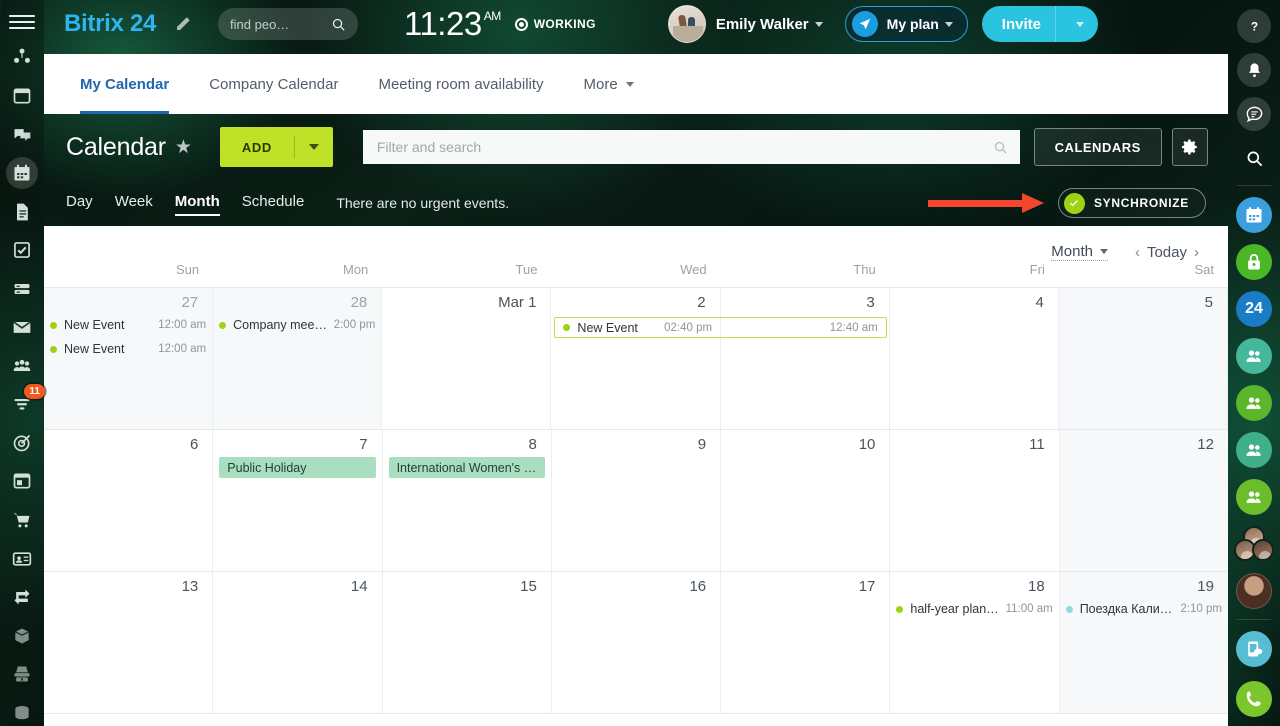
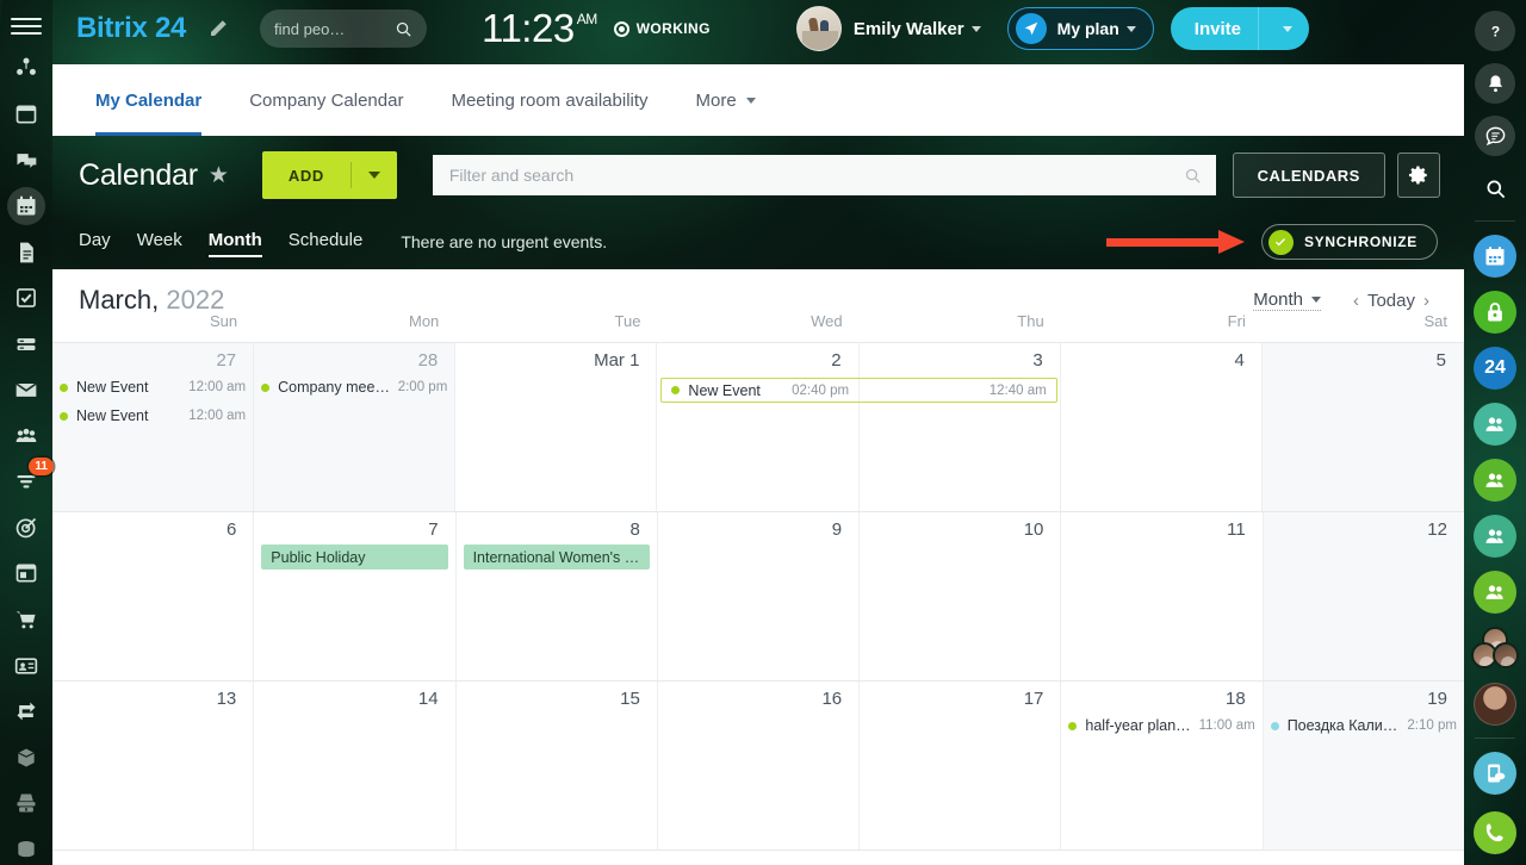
  11
  Bitrix 24
  find peo…
  11:23
  AM
  WORKING
  Emily Walker
  My plan
  Invite
  ?
  24
  My Calendar
  Company Calendar
  Meeting room availability
  More
  Calendar
  ★
  ADD
  Filter and search
  CALENDARS
  Day
  Week
  Month
  Schedule
  There are no urgent events.
  SYNCHRONIZE
+ March, 2022
  Month
  ‹
  Today
  ›
  Sun
  Mon
  Tue
  Wed
  Thu
  Fri
  Sat
  27
  New Event
  12:00 am
  New Event
  12:00 am
  28
  Company meet…
  2:00 pm
  Mar 1
  2
  3
  4
  5
  New Event
  02:40 pm
  12:40 am
  6
  7
  Public Holiday
  8
  International Women's …
  9
  10
  11
  12
  13
  14
  15
  16
  17
  18
  half-year plan…
  11:00 am
  19
  Поездка Кали…
  2:10 pm
